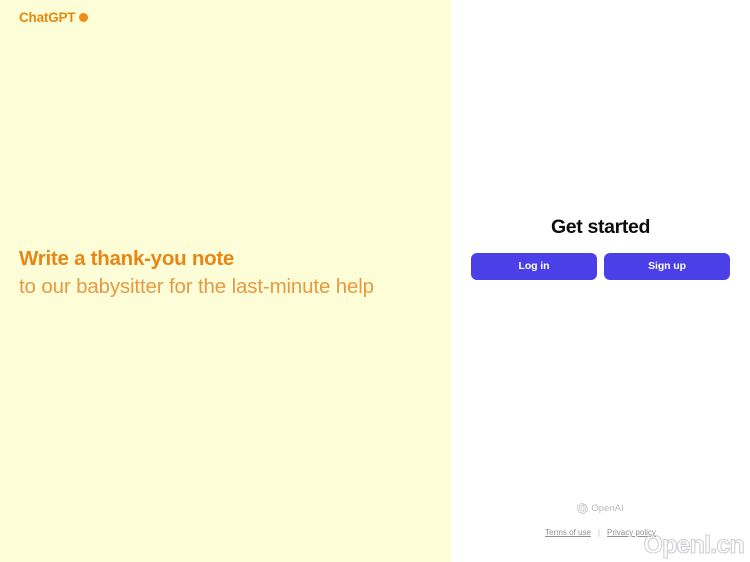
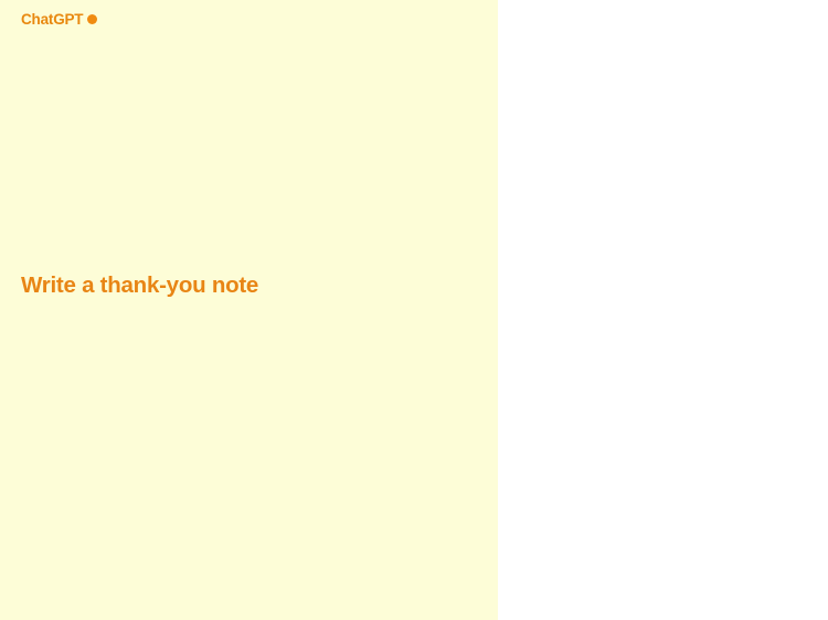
  ChatGPT
  Write a thank-you note
- to our babysitter for the last-minute help
- Get started
- Log in
- Sign up
- OpenAI
- Terms of use
- |
- Privacy policy
- Openl.cn
